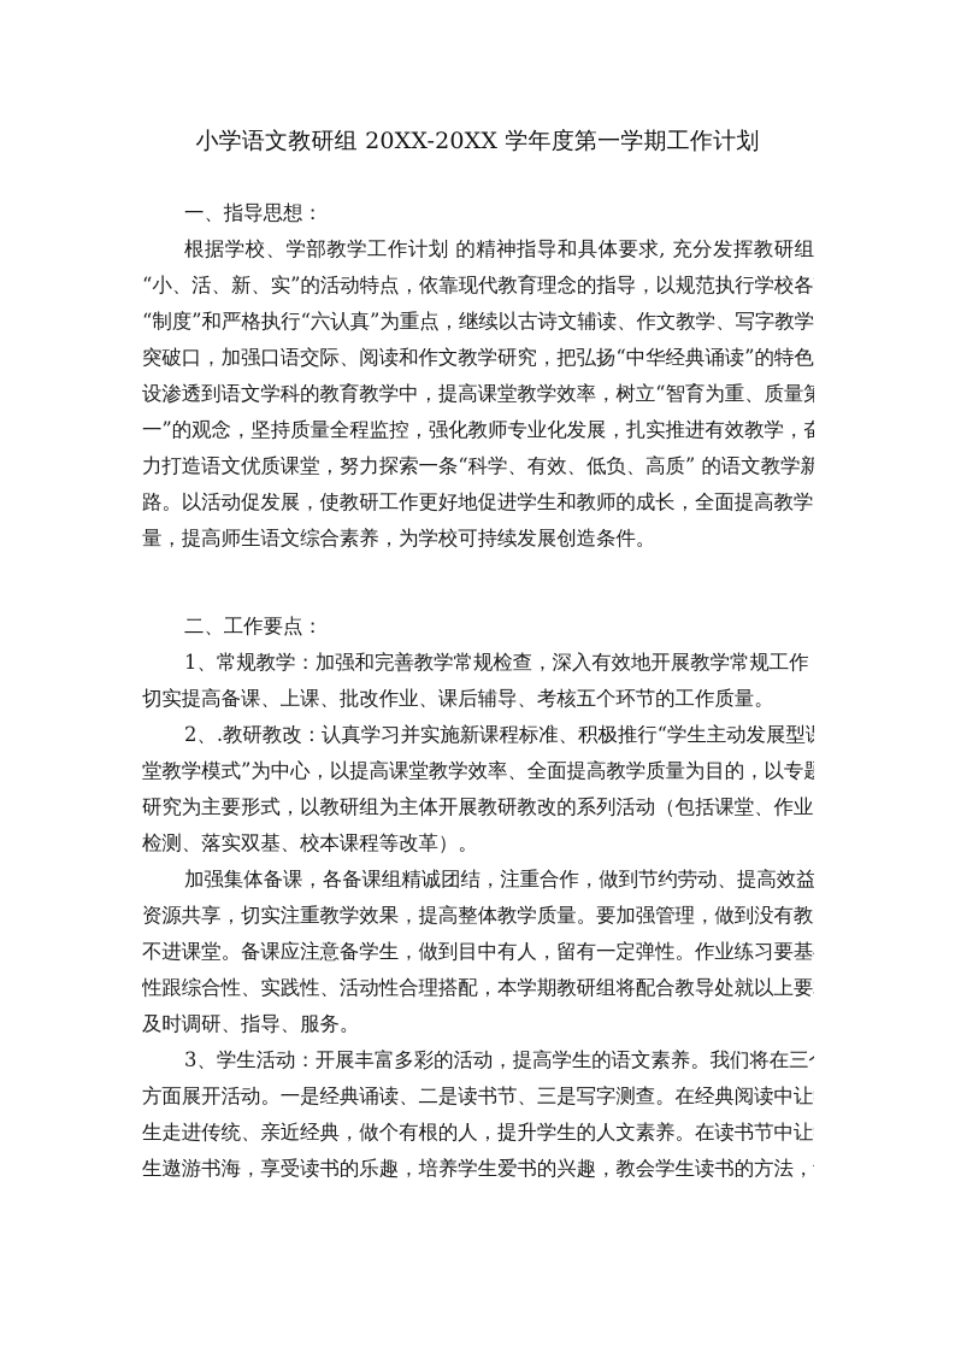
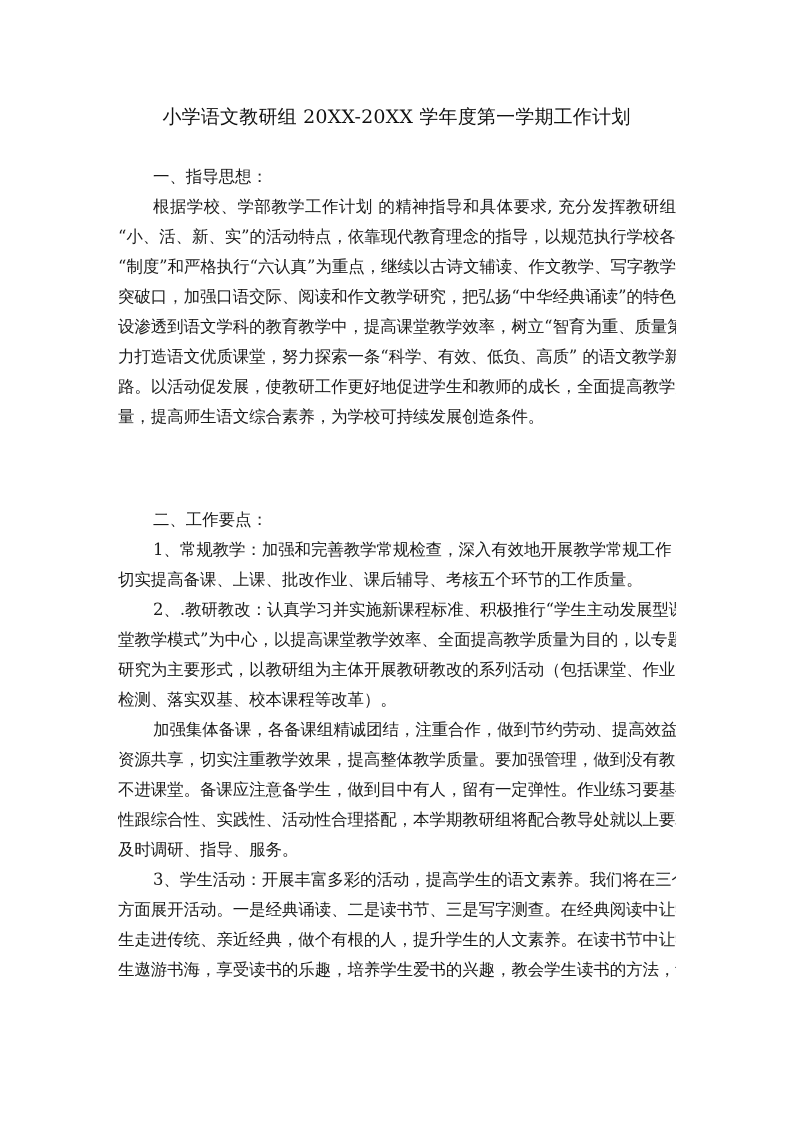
  小学语文教研组 20XX-20XX 学年度第一学期工作计划
  一、指导思想：
  根据学校、学部教学工作计划 的精神指导和具体要求, 充分发挥教研组
  “小、活、新、实”的活动特点，依靠现代教育理念的指导，以规范执行学校各
  “制度”和严格执行“六认真”为重点，继续以古诗文辅读、作文教学、写字教学
  突破口，加强口语交际、阅读和作文教学研究，把弘扬“中华经典诵读”的特色
  设渗透到语文学科的教育教学中，提高课堂教学效率，树立“智育为重、质量第
- 一”的观念，坚持质量全程监控，强化教师专业化发展，扎实推进有效教学，奋
  力打造语文优质课堂，努力探索一条“科学、有效、低负、高质” 的语文教学新
  路。以活动促发展，使教研工作更好地促进学生和教师的成长，全面提高教学
  量，提高师生语文综合素养，为学校可持续发展创造条件。
  二、工作要点：
  1、常规教学：加强和完善教学常规检查，深入有效地开展教学常规工作
  切实提高备课、上课、批改作业、课后辅导、考核五个环节的工作质量。
  2、.教研教改：认真学习并实施新课程标准、积极推行“学生主动发展型
  堂教学模式”为中心，以提高课堂教学效率、全面提高教学质量为目的，以专题
  研究为主要形式，以教研组为主体开展教研教改的系列活动（包括课堂、作业
  检测、落实双基、校本课程等改革）。
  加强集体备课，各备课组精诚团结，注重合作，做到节约劳动、提高效益
  资源共享，切实注重教学效果，提高整体教学质量。要加强管理，做到没有教
  不进课堂。备课应注意备学生，做到目中有人，留有一定弹性。作业练习要基
  性跟综合性、实践性、活动性合理搭配，本学期教研组将配合教导处就以上要
  及时调研、指导、服务。
  3、学生活动：开展丰富多彩的活动，提高学生的语文素养。我们将在三
  方面展开活动。一是经典诵读、二是读书节、三是写字测查。在经典阅读中让
  生走进传统、亲近经典，做个有根的人，提升学生的人文素养。在读书节中让
  生遨游书海，享受读书的乐趣，培养学生爱书的兴趣，教会学生读书的方法，
